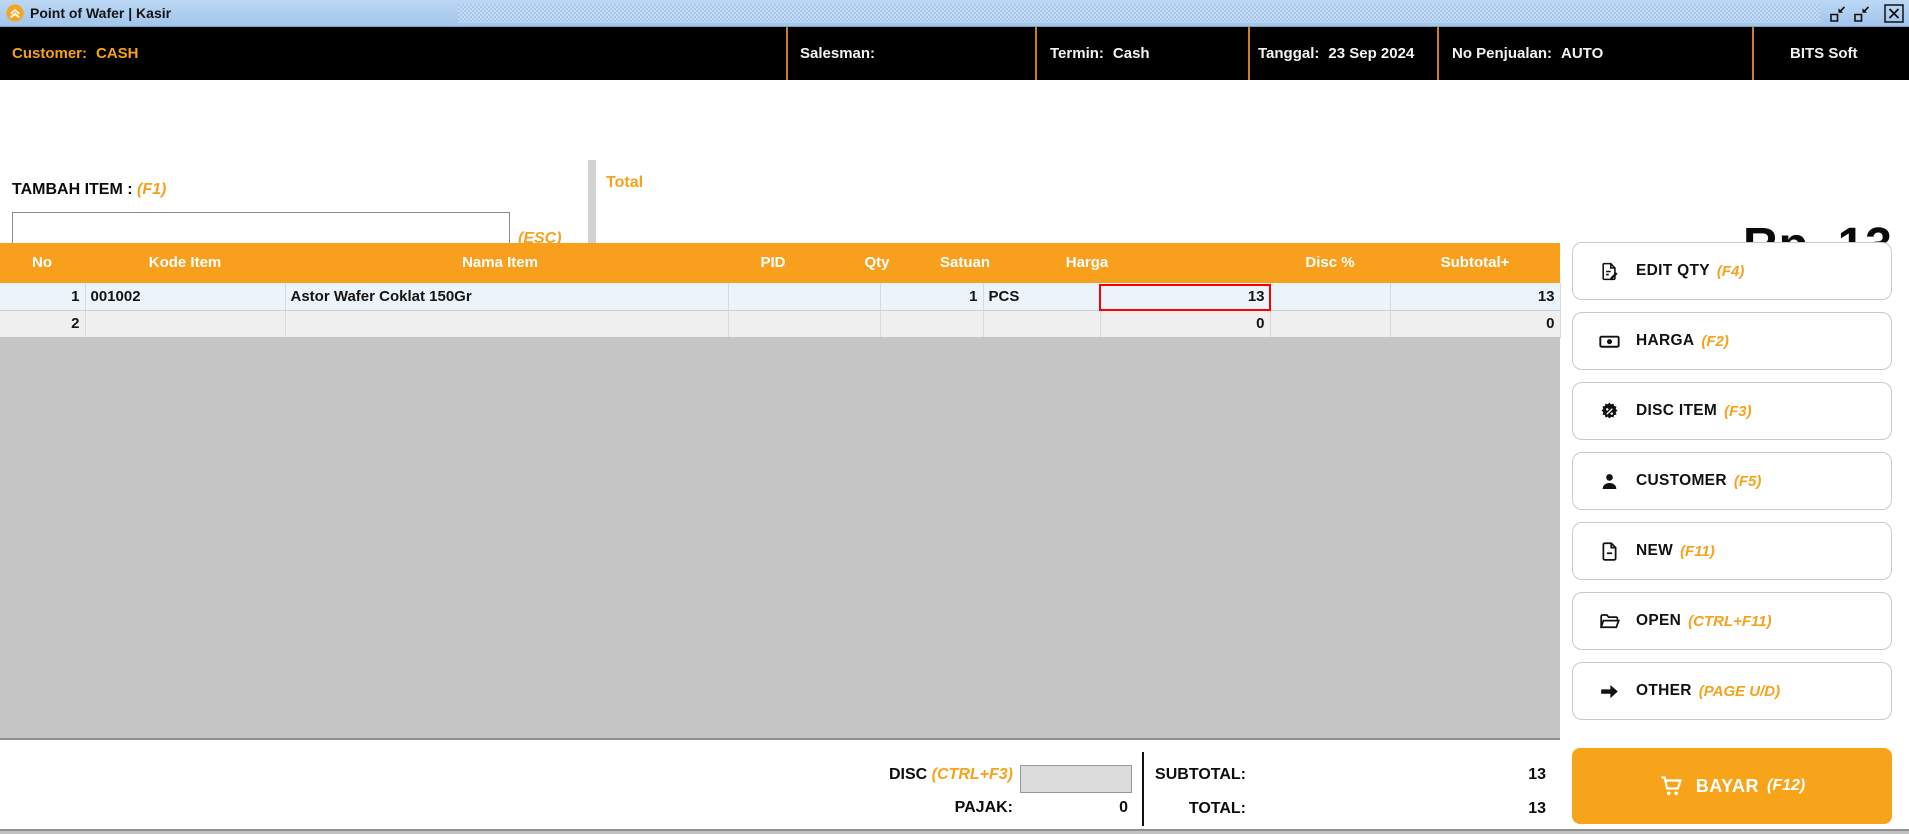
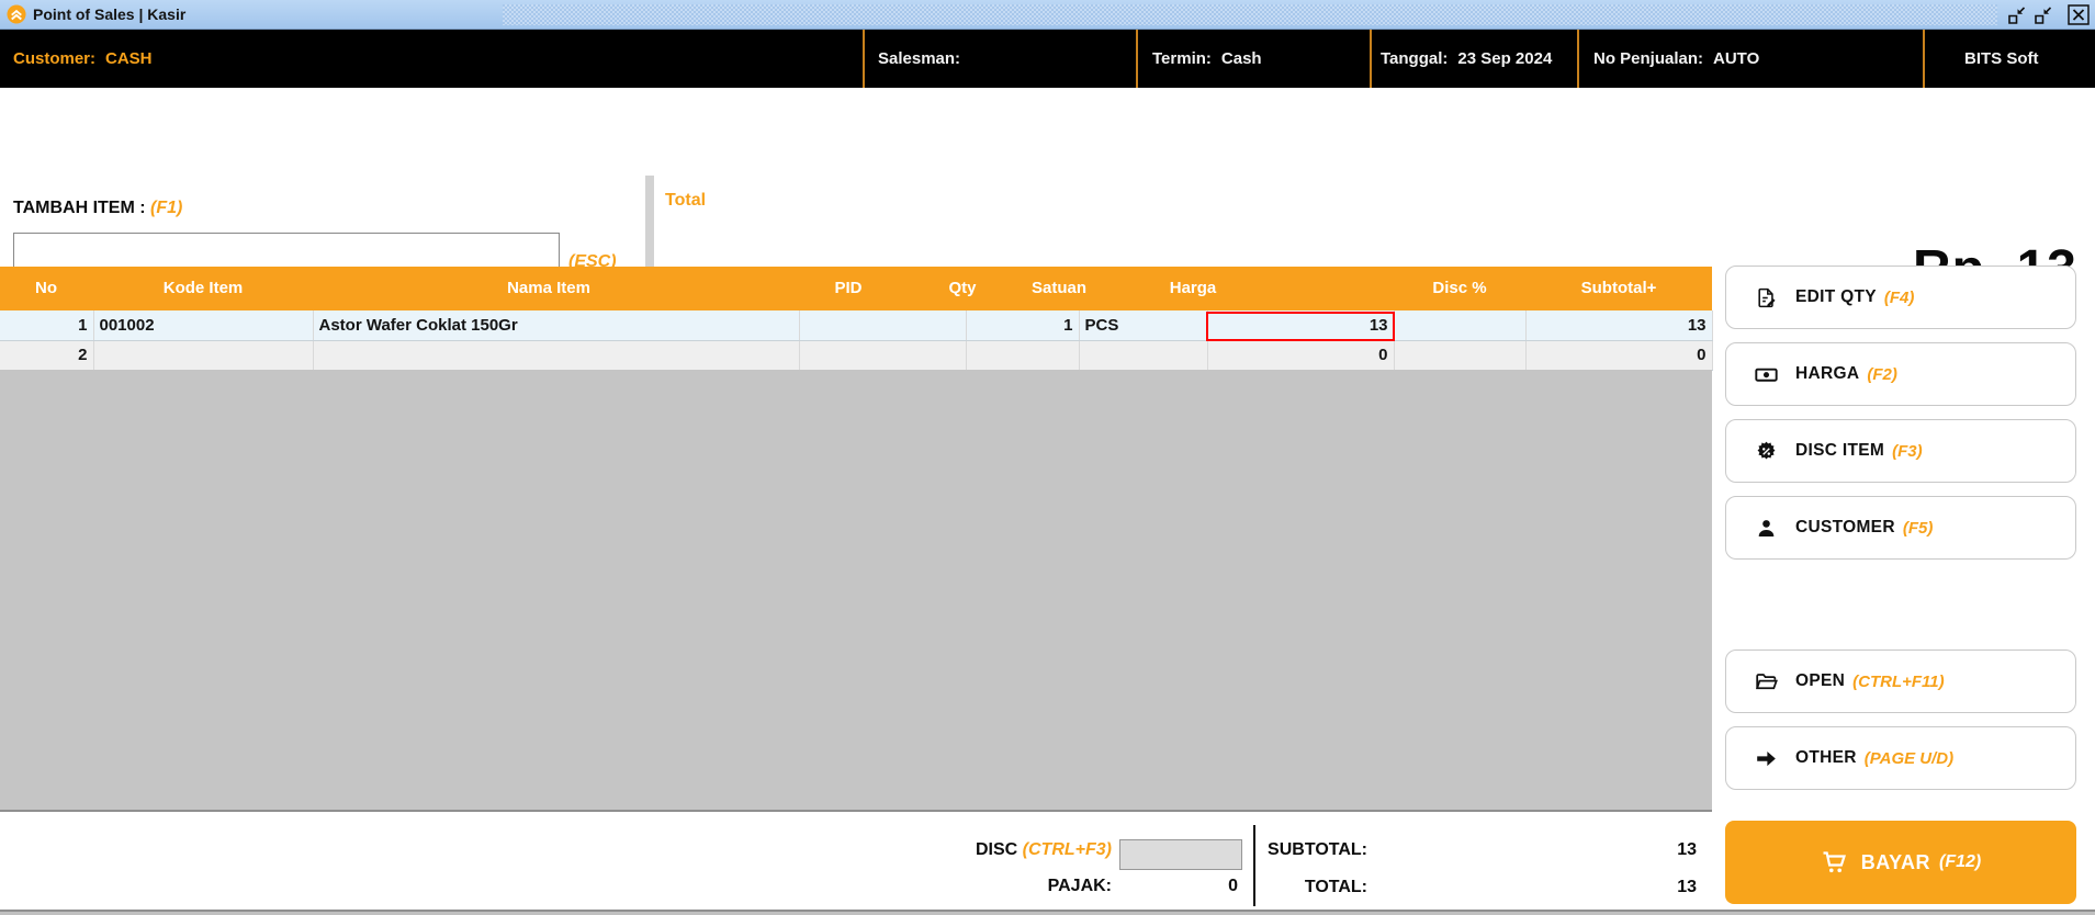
- Point of Wafer | Kasir
+ Point of Sales | Kasir
  Customer:
  CASH
  Salesman:
  Termin:
  Cash
  Tanggal:
  23 Sep 2024
  No Penjualan:
  AUTO
  BITS Soft
  TAMBAH ITEM : (F1)
  (ESC)
  Total
  No
  Kode Item
  Nama Item
  PID
  Qty
  Satuan
  Harga
  Disc %
  Subtotal+
  1	001002	Astor Wafer Coklat 150Gr		1	PCS	13		13
  2						0		0
  EDIT QTY
  (F4)
  HARGA
  (F2)
  DISC ITEM
  (F3)
  CUSTOMER
  (F5)
- NEW
- (F11)
  OPEN
  (CTRL+F11)
  OTHER
  (PAGE U/D)
  BAYAR
  (F12)
  DISC (CTRL+F3)
  PAJAK:
  0
  SUBTOTAL:
  13
  TOTAL:
  13
